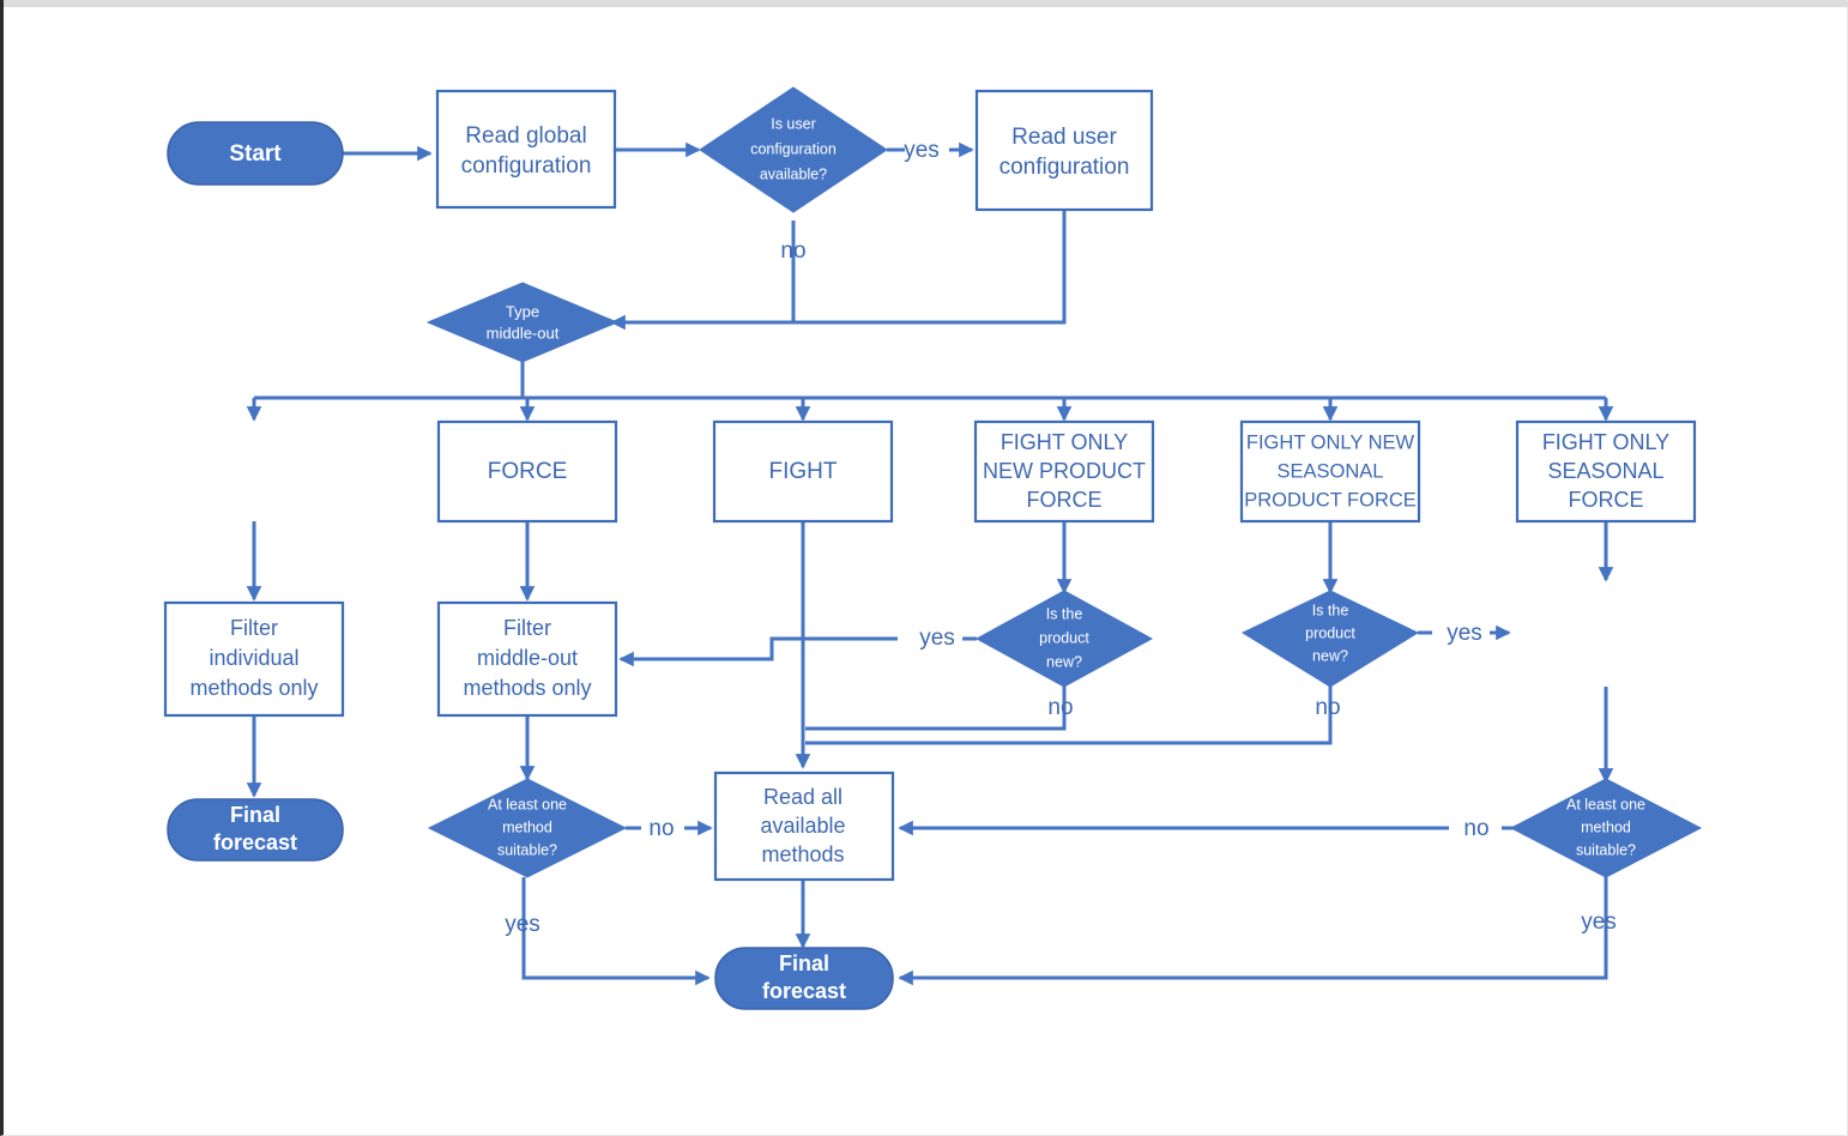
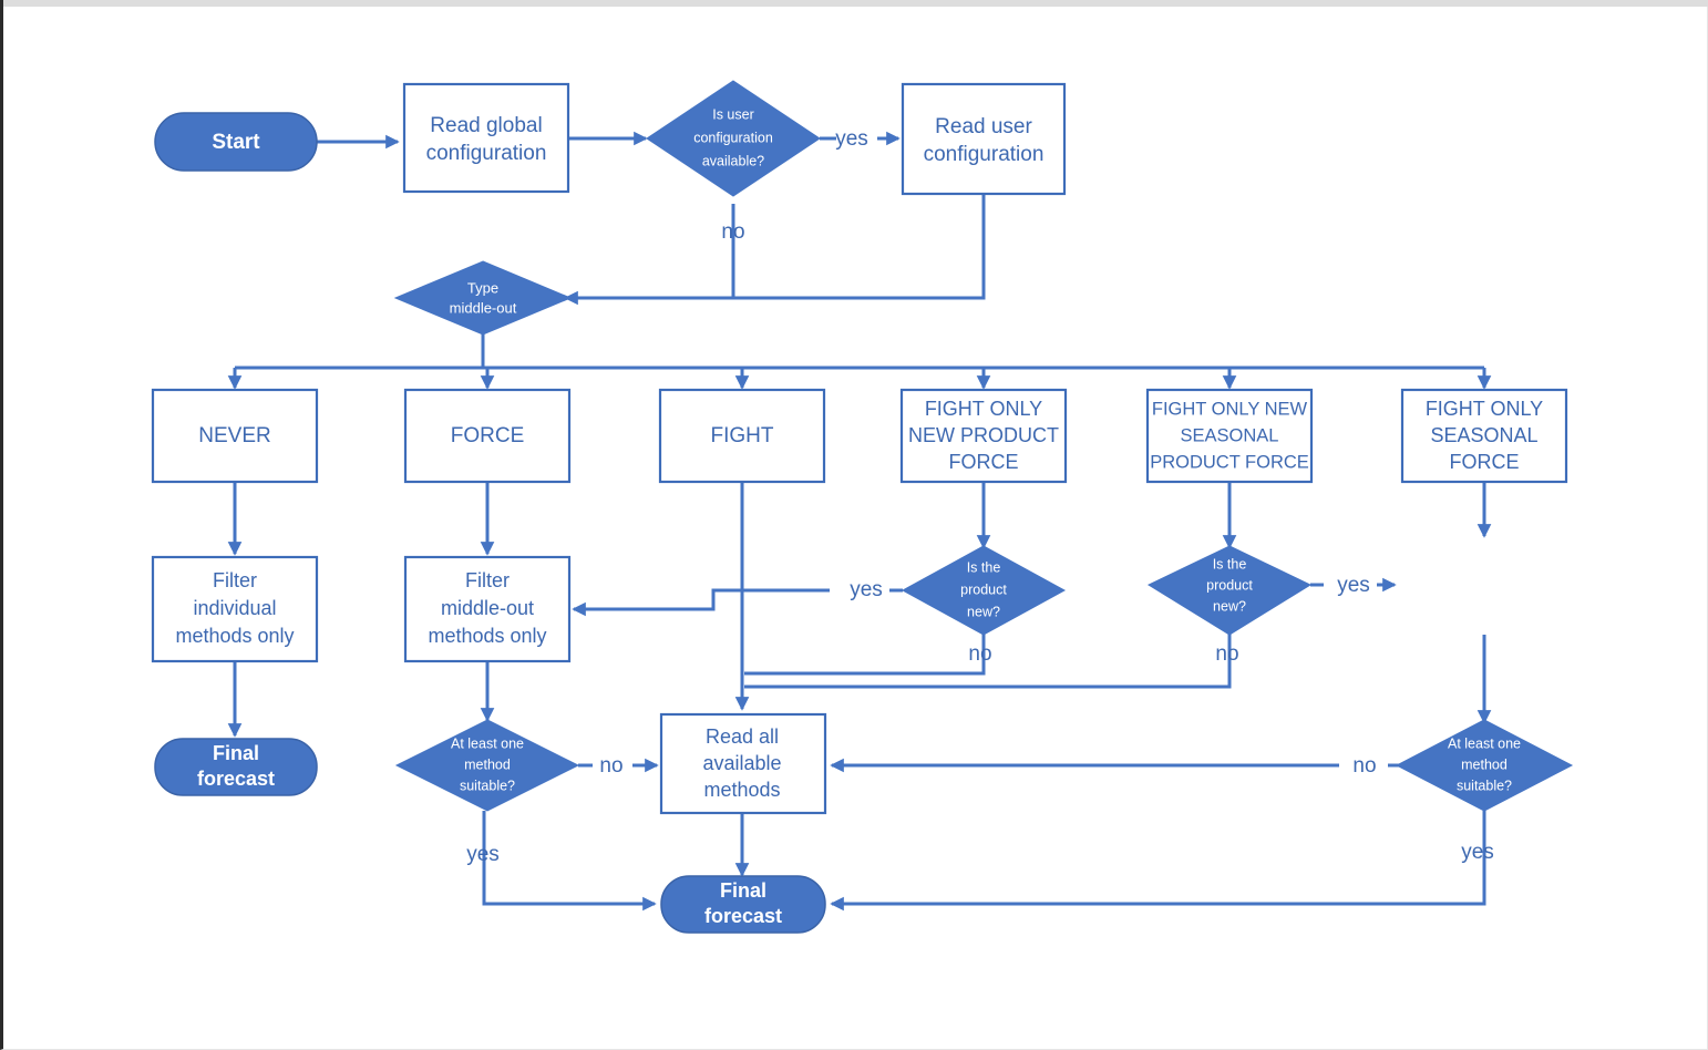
  Start
  Read global
  configuration
  Is user
  configuration
  available?
  yes
  no
  Read user
  configuration
  Type
  middle-out
+ NEVER
  FORCE
  FIGHT
  FIGHT ONLY
  NEW PRODUCT
  FORCE
  FIGHT ONLY NEW
  SEASONAL
  PRODUCT FORCE
  FIGHT ONLY
  SEASONAL
  FORCE
  Filter
  individual
  methods only
  Filter
  middle-out
  methods only
  Is the
  product
  new?
  yes
  no
  Is the
  product
  new?
  yes
  no
  Final
  forecast
  At least one
  method
  suitable?
  no
  yes
  Read all
  available
  methods
  At least one
  method
  suitable?
  no
  yes
  Final
  forecast
